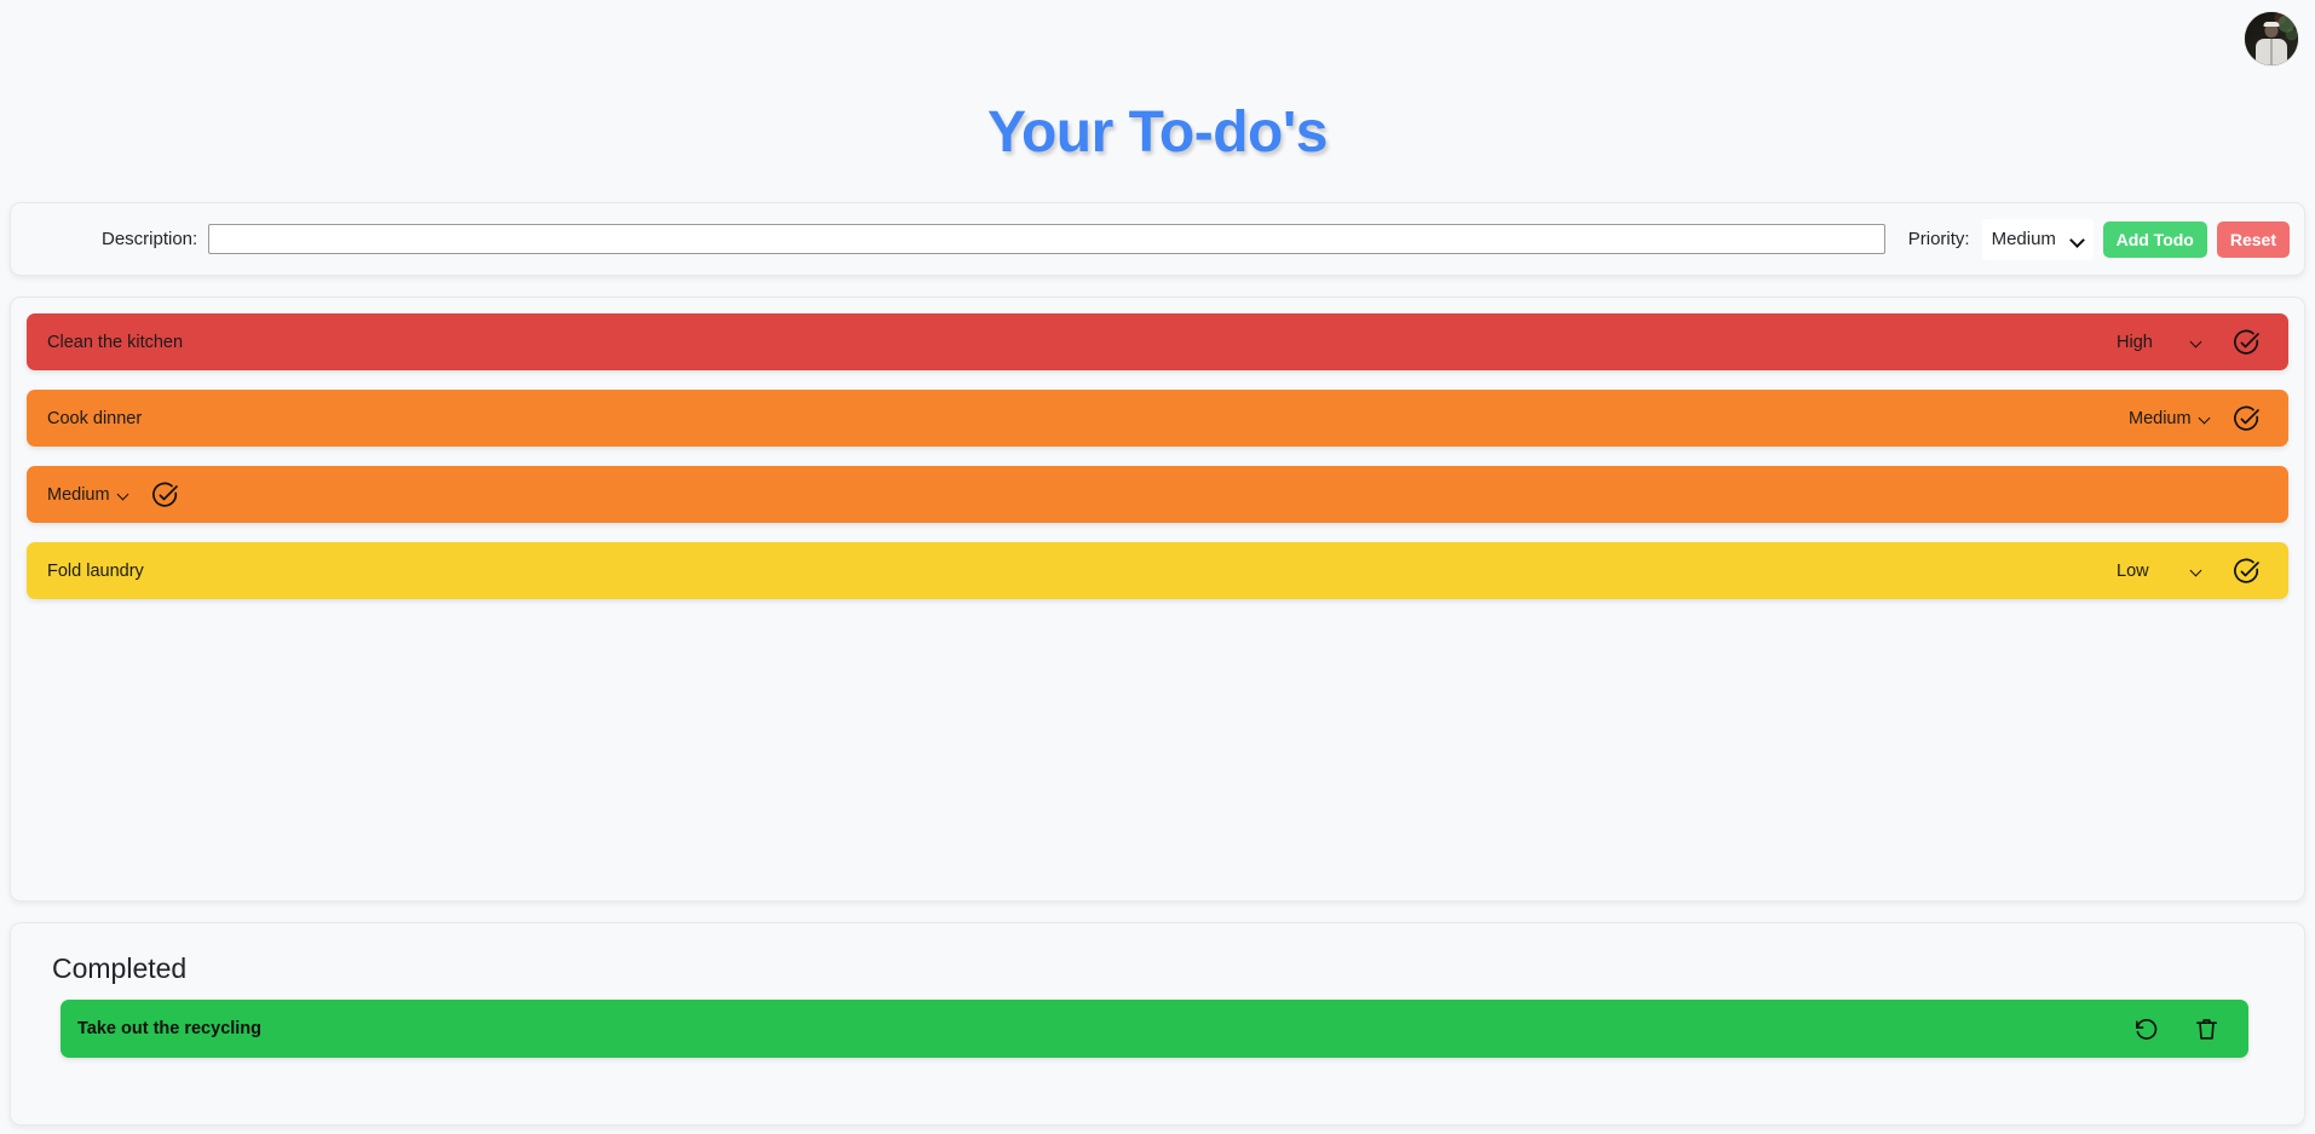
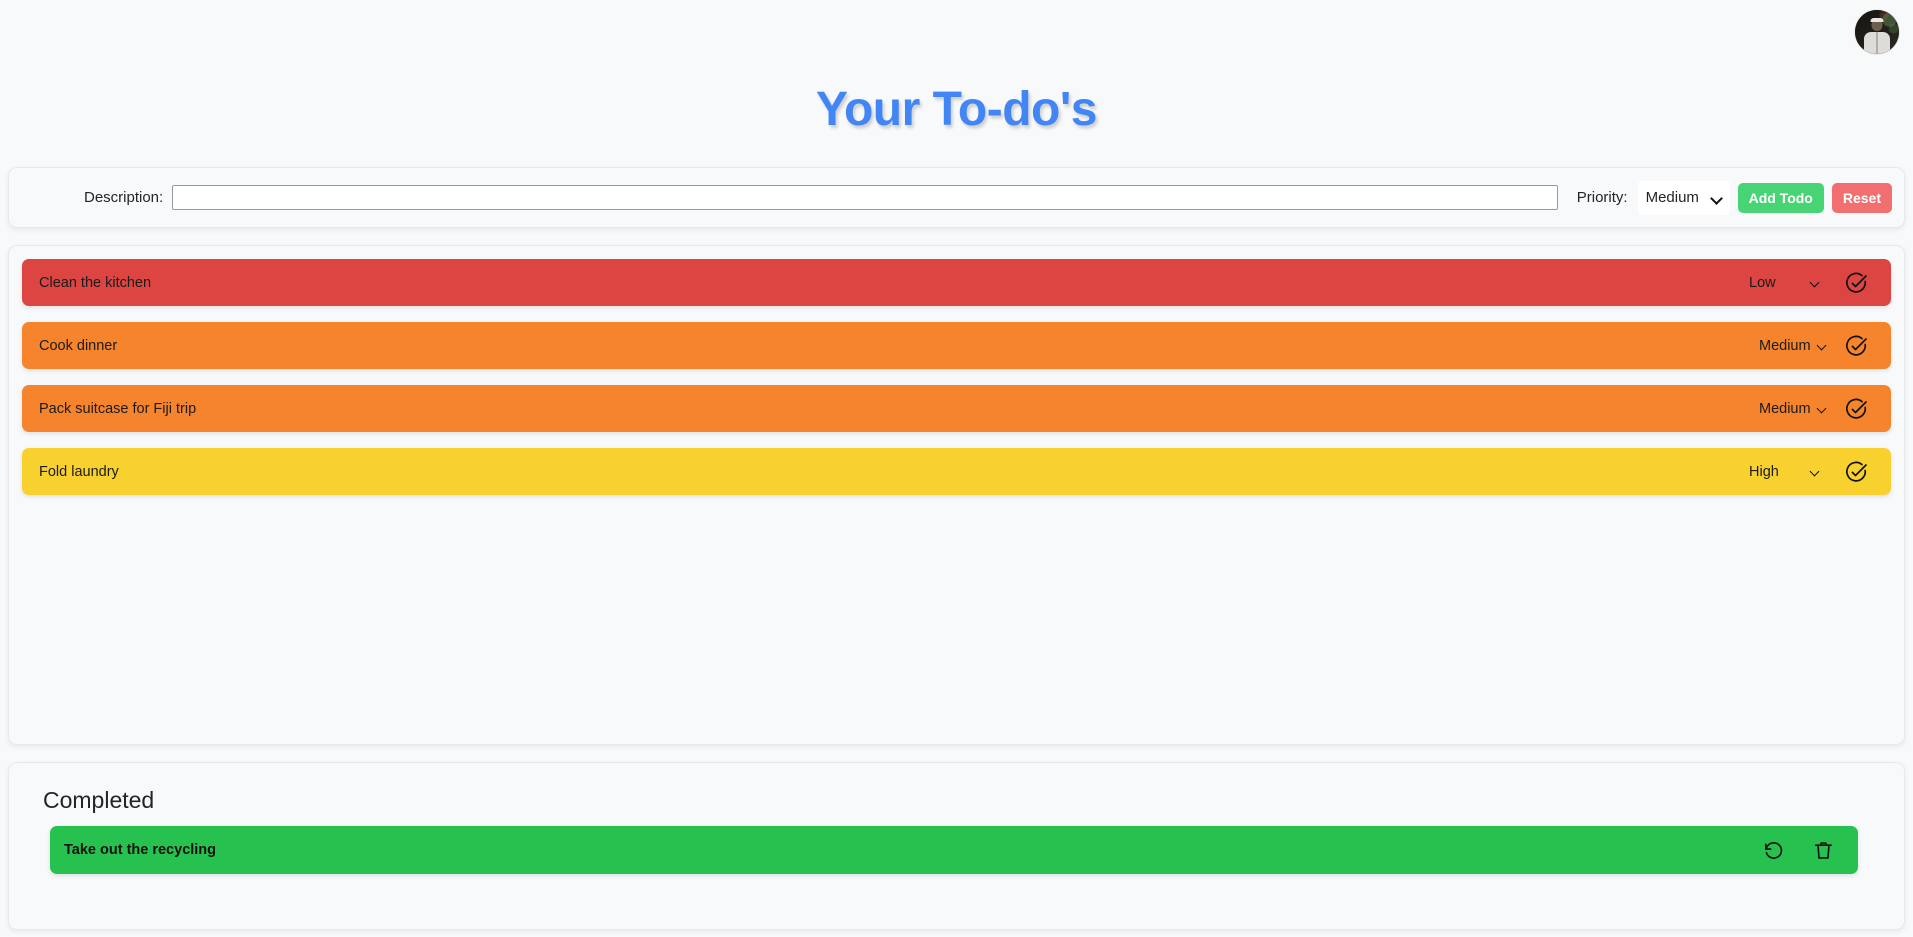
  Your To-do's
  Description:
  Priority:
  Medium
  Add Todo
  Reset
  Clean the kitchen
- High
+ Low
  Cook dinner
  Medium
+ Pack suitcase for Fiji trip
  Medium
  Fold laundry
- Low
+ High
  Completed
  Take out the recycling
